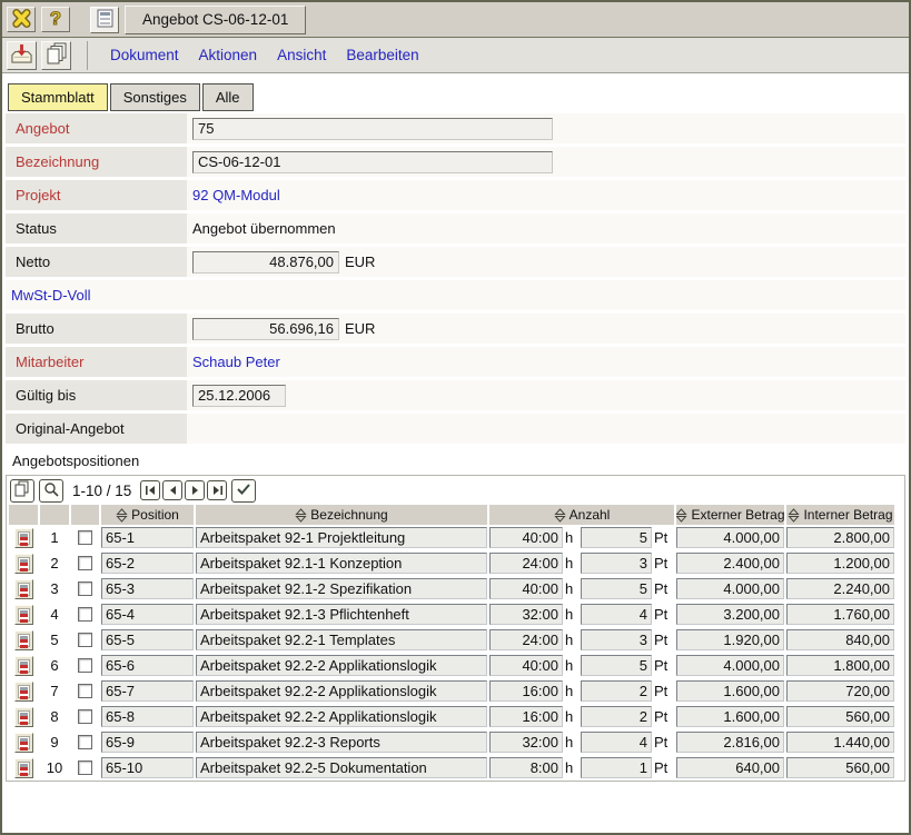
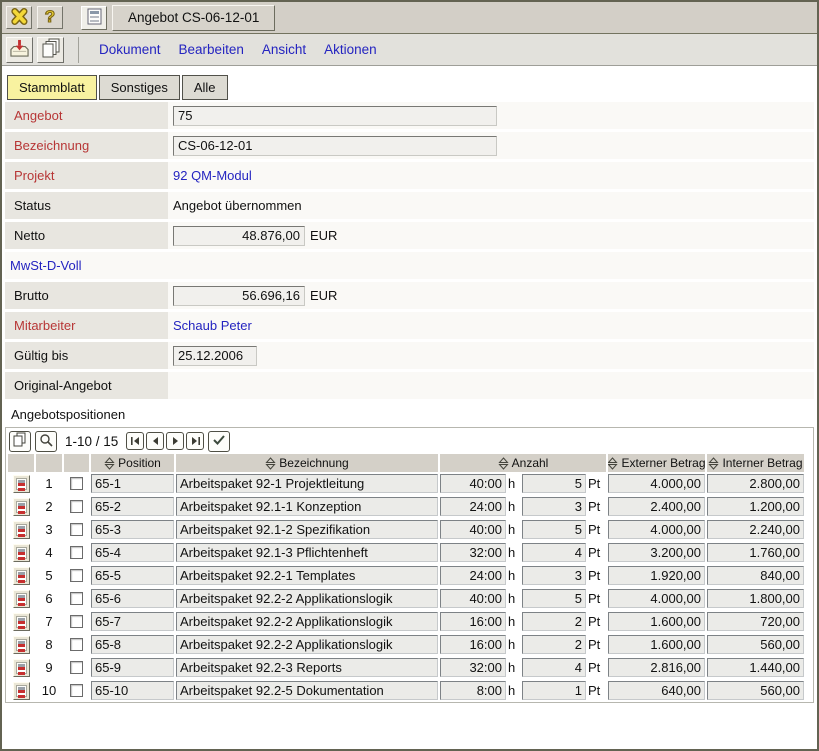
  ?
  Angebot CS-06-12-01
  Dokument
- Aktionen
+ Bearbeiten
  Ansicht
- Bearbeiten
+ Aktionen
  Stammblatt
  Sonstiges
  Alle
  Angebot
  75
  Bezeichnung
  CS-06-12-01
  Projekt
  92 QM-Modul
  Status
  Angebot übernommen
  Netto
  48.876,00
  EUR
  MwSt-D-Voll
  Brutto
  56.696,16
  EUR
  Mitarbeiter
  Schaub Peter
  Gültig bis
  25.12.2006
  Original-Angebot
  Angebotspositionen
  1-10 / 15
  Position
  Bezeichnung
  Anzahl
  Externer Betrag
  Interner Betrag
  1
  65-1
  Arbeitspaket 92-1 Projektleitung
  40:00
  h
  5
  Pt
  4.000,00
  2.800,00
  2
  65-2
  Arbeitspaket 92.1-1 Konzeption
  24:00
  h
  3
  Pt
  2.400,00
  1.200,00
  3
  65-3
  Arbeitspaket 92.1-2 Spezifikation
  40:00
  h
  5
  Pt
  4.000,00
  2.240,00
  4
  65-4
  Arbeitspaket 92.1-3 Pflichtenheft
  32:00
  h
  4
  Pt
  3.200,00
  1.760,00
  5
  65-5
  Arbeitspaket 92.2-1 Templates
  24:00
  h
  3
  Pt
  1.920,00
  840,00
  6
  65-6
  Arbeitspaket 92.2-2 Applikationslogik
  40:00
  h
  5
  Pt
  4.000,00
  1.800,00
  7
  65-7
  Arbeitspaket 92.2-2 Applikationslogik
  16:00
  h
  2
  Pt
  1.600,00
  720,00
  8
  65-8
  Arbeitspaket 92.2-2 Applikationslogik
  16:00
  h
  2
  Pt
  1.600,00
  560,00
  9
  65-9
  Arbeitspaket 92.2-3 Reports
  32:00
  h
  4
  Pt
  2.816,00
  1.440,00
  10
  65-10
  Arbeitspaket 92.2-5 Dokumentation
  8:00
  h
  1
  Pt
  640,00
  560,00
